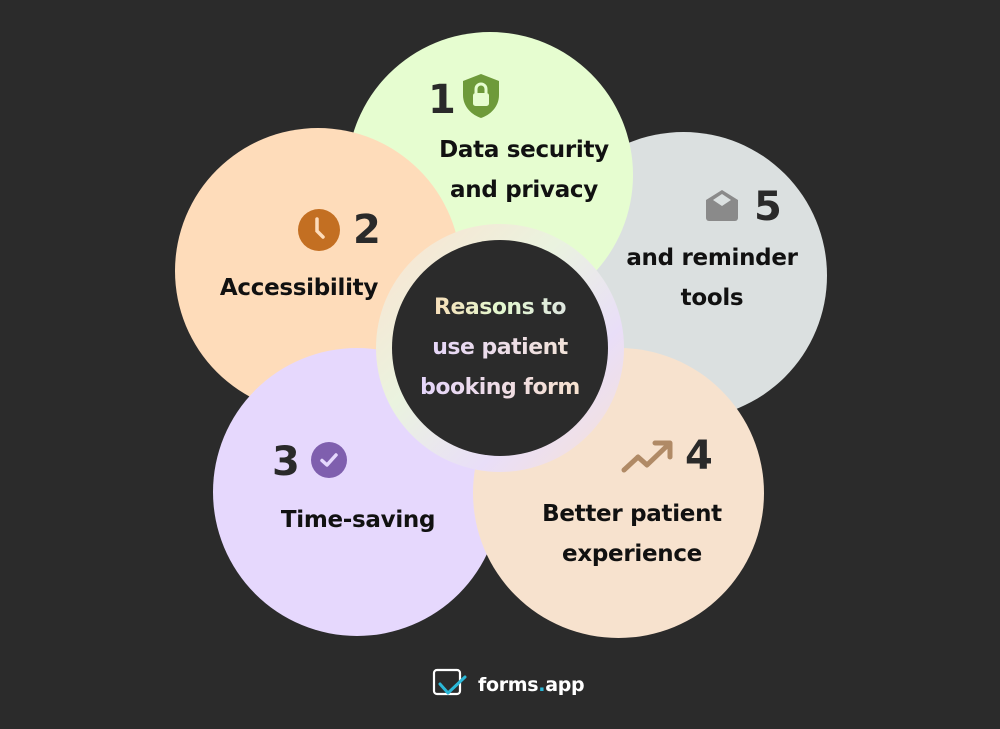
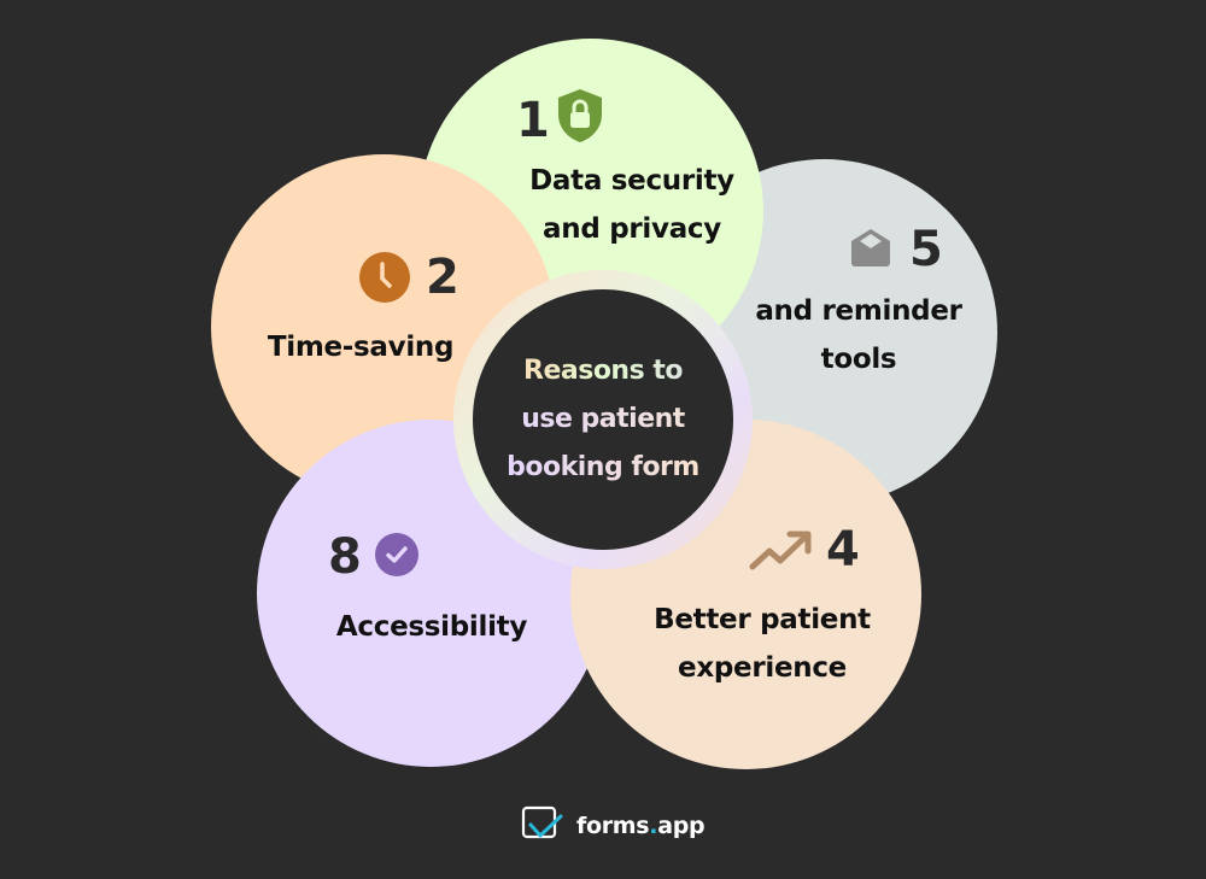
  Reasons to
  use patient
  booking form
  1
  Data security
  and privacy
  2
- Accessibility
+ Time-saving
  5
  and reminder
  tools
- 3
+ 8
- Time-saving
+ Accessibility
  4
  Better patient
  experience
  forms.app
